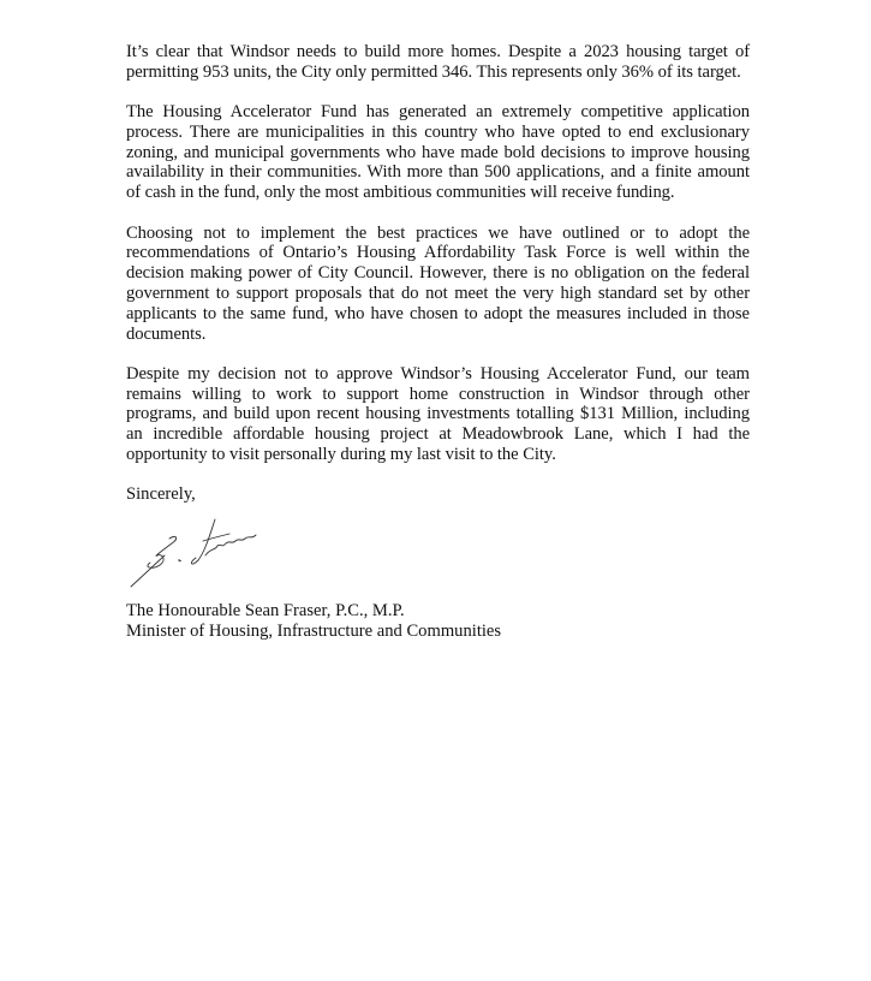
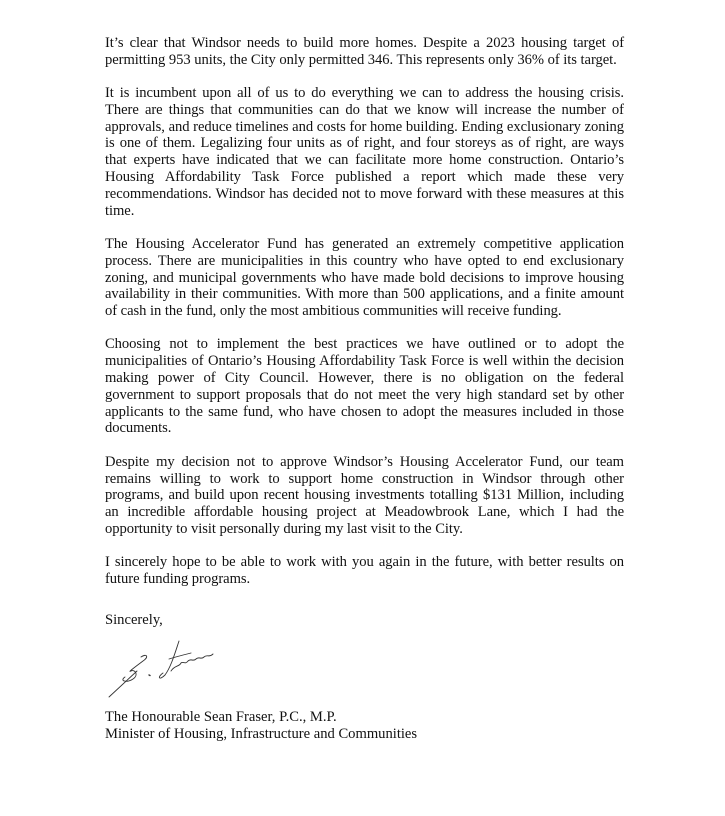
  It’s clear that Windsor needs to build more homes. Despite a 2023 housing target of permitting 953 units, the City only permitted 346. This represents only 36% of its target.
+ It is incumbent upon all of us to do everything we can to address the housing crisis. There are things that communities can do that we know will increase the number of approvals, and reduce timelines and costs for home building. Ending exclusionary zoning is one of them. Legalizing four units as of right, and four storeys as of right, are ways that experts have indicated that we can facilitate more home construction. Ontario’s Housing Affordability Task Force published a report which made these very recommendations. Windsor has decided not to move forward with these measures at this time.
  The Housing Accelerator Fund has generated an extremely competitive application process. There are municipalities in this country who have opted to end exclusionary zoning, and municipal governments who have made bold decisions to improve housing availability in their communities. With more than 500 applications, and a finite amount of cash in the fund, only the most ambitious communities will receive funding.
- Choosing not to implement the best practices we have outlined or to adopt the recommendations of Ontario’s Housing Affordability Task Force is well within the decision making power of City Council. However, there is no obligation on the federal government to support proposals that do not meet the very high standard set by other applicants to the same fund, who have chosen to adopt the measures included in those documents.
+ Choosing not to implement the best practices we have outlined or to adopt the municipalities of Ontario’s Housing Affordability Task Force is well within the decision making power of City Council. However, there is no obligation on the federal government to support proposals that do not meet the very high standard set by other applicants to the same fund, who have chosen to adopt the measures included in those documents.
  Despite my decision not to approve Windsor’s Housing Accelerator Fund, our team remains willing to work to support home construction in Windsor through other programs, and build upon recent housing investments totalling $131 Million, including an incredible affordable housing project at Meadowbrook Lane, which I had the opportunity to visit personally during my last visit to the City.
+ I sincerely hope to be able to work with you again in the future, with better results on future funding programs.
  Sincerely,
  The Honourable Sean Fraser, P.C., M.P.
  Minister of Housing, Infrastructure and Communities
